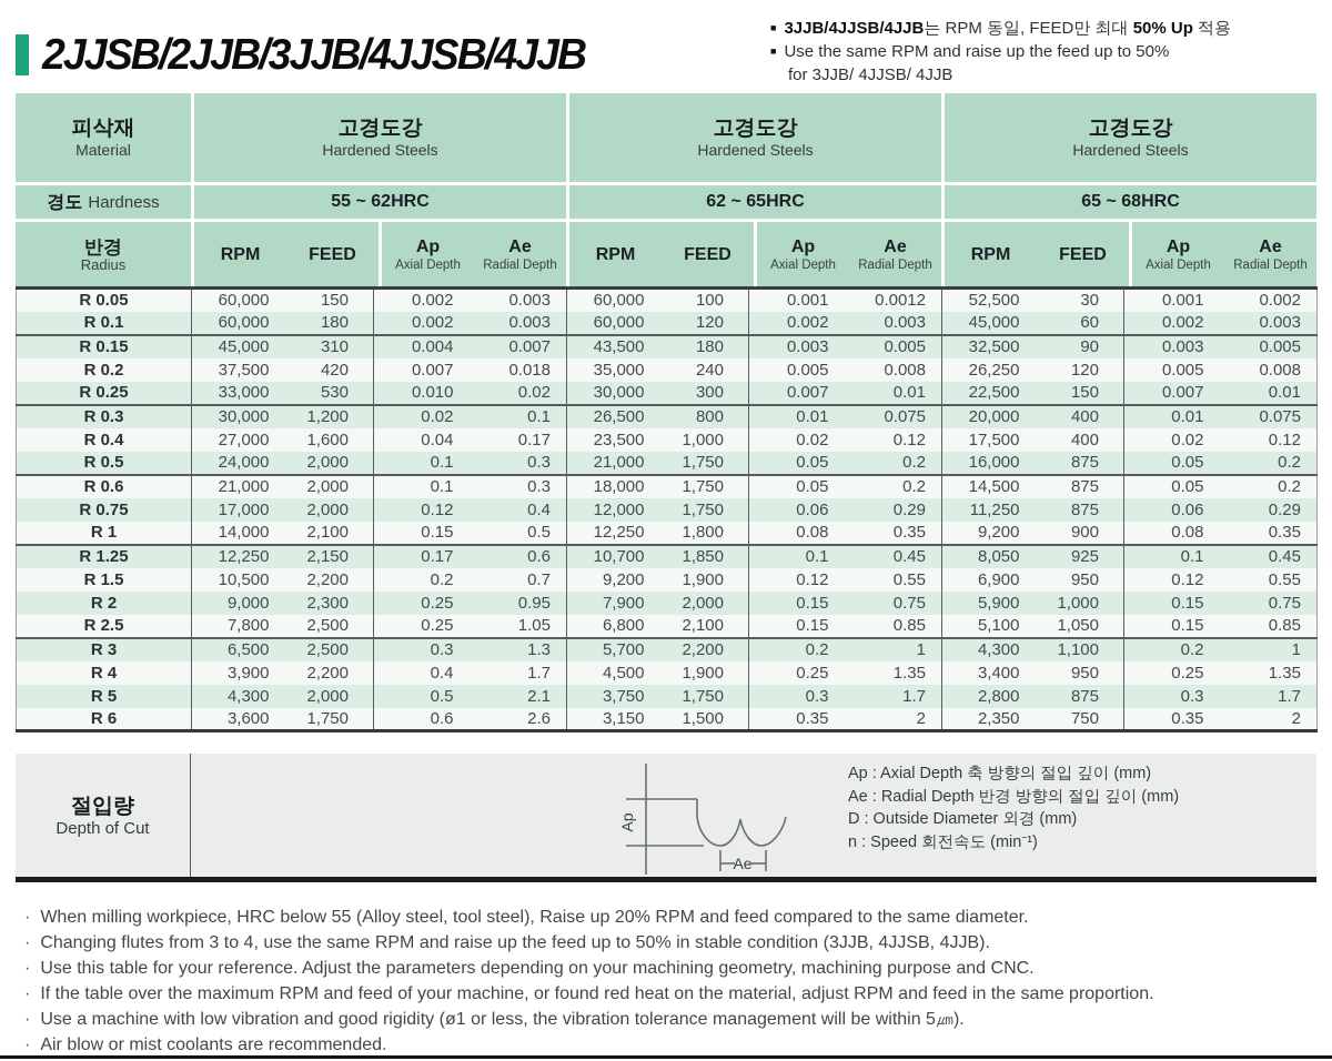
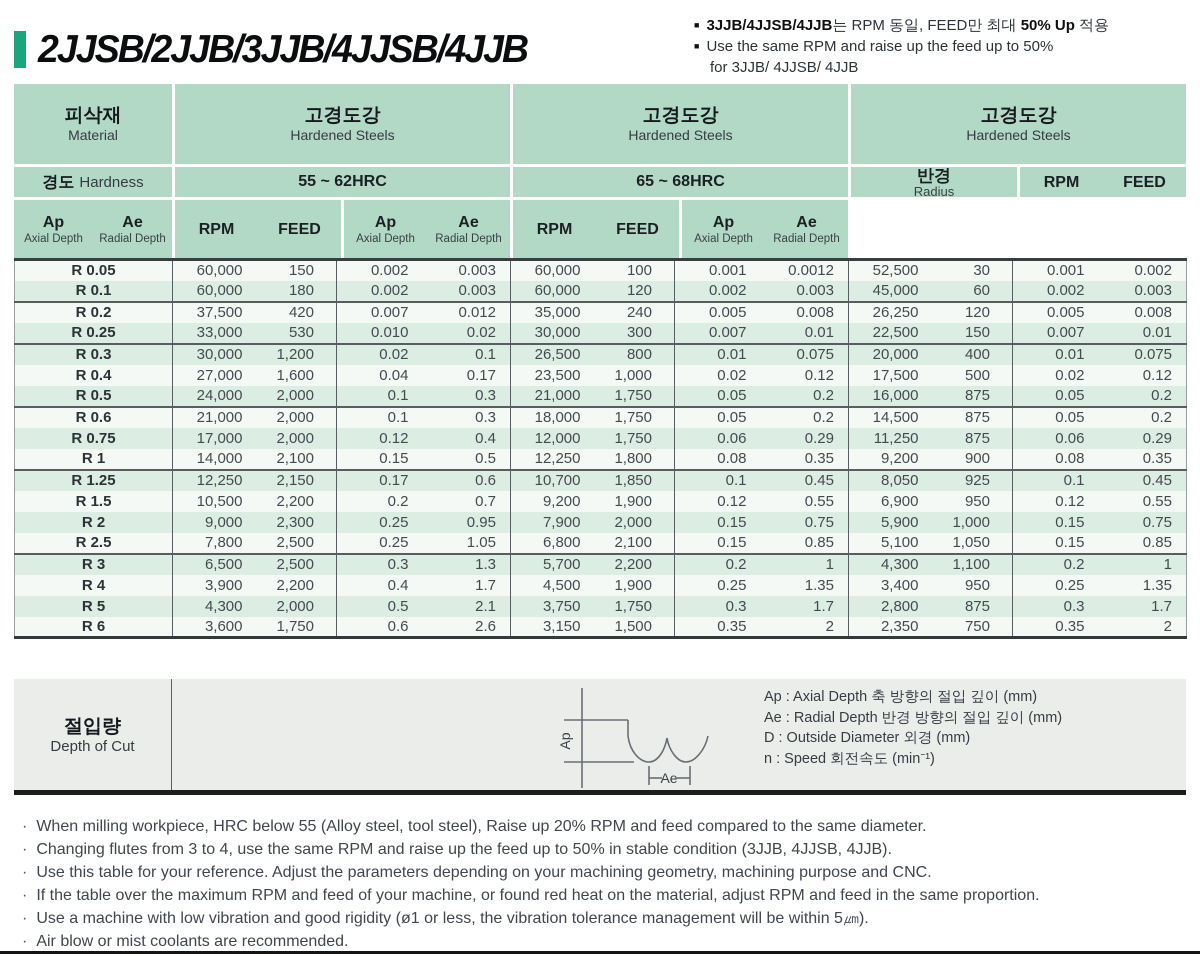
  2JJSB/2JJB/3JJB/4JJSB/4JJB
  ■
  3JJB/4JJSB/4JJB는 RPM 동일, FEED만 최대 50% Up 적용
  ■
  Use the same RPM and raise up the feed up to 50%
  for 3JJB/ 4JJSB/ 4JJB
  피삭재
  Material
  고경도강
  Hardened Steels
  고경도강
  Hardened Steels
  고경도강
  Hardened Steels
  경도
  Hardness
  55 ~ 62HRC
- 62 ~ 65HRC
  65 ~ 68HRC
  반경
  Radius
  RPM
  FEED
  Ap
  Axial Depth
  Ae
  Radial Depth
  RPM
  FEED
  Ap
  Axial Depth
  Ae
  Radial Depth
  RPM
  FEED
  Ap
  Axial Depth
  Ae
  Radial Depth
  R 0.05	60,000	150	0.002	0.003	60,000	100	0.001	0.0012	52,500	30	0.001	0.002
  R 0.1	60,000	180	0.002	0.003	60,000	120	0.002	0.003	45,000	60	0.002	0.003
- R 0.15	45,000	310	0.004	0.007	43,500	180	0.003	0.005	32,500	90	0.003	0.005
- R 0.2	37,500	420	0.007	0.018	35,000	240	0.005	0.008	26,250	120	0.005	0.008
+ R 0.2	37,500	420	0.007	0.012	35,000	240	0.005	0.008	26,250	120	0.005	0.008
  R 0.25	33,000	530	0.010	0.02	30,000	300	0.007	0.01	22,500	150	0.007	0.01
  R 0.3	30,000	1,200	0.02	0.1	26,500	800	0.01	0.075	20,000	400	0.01	0.075
- R 0.4	27,000	1,600	0.04	0.17	23,500	1,000	0.02	0.12	17,500	400	0.02	0.12
+ R 0.4	27,000	1,600	0.04	0.17	23,500	1,000	0.02	0.12	17,500	500	0.02	0.12
  R 0.5	24,000	2,000	0.1	0.3	21,000	1,750	0.05	0.2	16,000	875	0.05	0.2
  R 0.6	21,000	2,000	0.1	0.3	18,000	1,750	0.05	0.2	14,500	875	0.05	0.2
  R 0.75	17,000	2,000	0.12	0.4	12,000	1,750	0.06	0.29	11,250	875	0.06	0.29
  R 1	14,000	2,100	0.15	0.5	12,250	1,800	0.08	0.35	9,200	900	0.08	0.35
  R 1.25	12,250	2,150	0.17	0.6	10,700	1,850	0.1	0.45	8,050	925	0.1	0.45
  R 1.5	10,500	2,200	0.2	0.7	9,200	1,900	0.12	0.55	6,900	950	0.12	0.55
  R 2	9,000	2,300	0.25	0.95	7,900	2,000	0.15	0.75	5,900	1,000	0.15	0.75
  R 2.5	7,800	2,500	0.25	1.05	6,800	2,100	0.15	0.85	5,100	1,050	0.15	0.85
  R 3	6,500	2,500	0.3	1.3	5,700	2,200	0.2	1	4,300	1,100	0.2	1
  R 4	3,900	2,200	0.4	1.7	4,500	1,900	0.25	1.35	3,400	950	0.25	1.35
  R 5	4,300	2,000	0.5	2.1	3,750	1,750	0.3	1.7	2,800	875	0.3	1.7
  R 6	3,600	1,750	0.6	2.6	3,150	1,500	0.35	2	2,350	750	0.35	2
  절입량
  Depth of Cut
  Ae
  Ap : Axial Depth 축 방향의 절입 깊이 (mm)
  Ae : Radial Depth 반경 방향의 절입 깊이 (mm)
  D : Outside Diameter 외경 (mm)
  n : Speed 회전속도 (min⁻¹)
  ·
  When milling workpiece, HRC below 55 (Alloy steel, tool steel), Raise up 20% RPM and feed compared to the same diameter.
  ·
  Changing flutes from 3 to 4, use the same RPM and raise up the feed up to 50% in stable condition (3JJB, 4JJSB, 4JJB).
  ·
  Use this table for your reference. Adjust the parameters depending on your machining geometry, machining purpose and CNC.
  ·
  If the table over the maximum RPM and feed of your machine, or found red heat on the material, adjust RPM and feed in the same proportion.
  ·
  Use a machine with low vibration and good rigidity (ø1 or less, the vibration tolerance management will be within 5㎛).
  ·
  Air blow or mist coolants are recommended.
